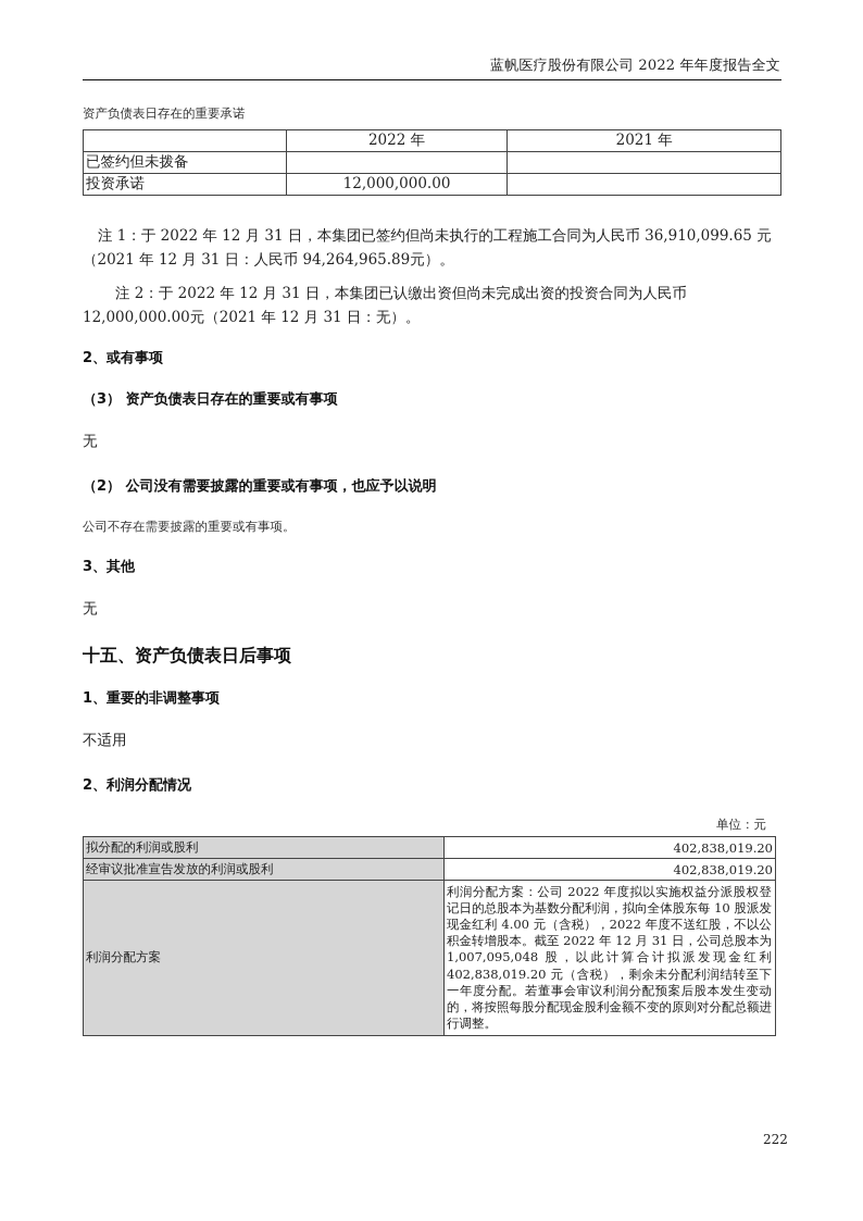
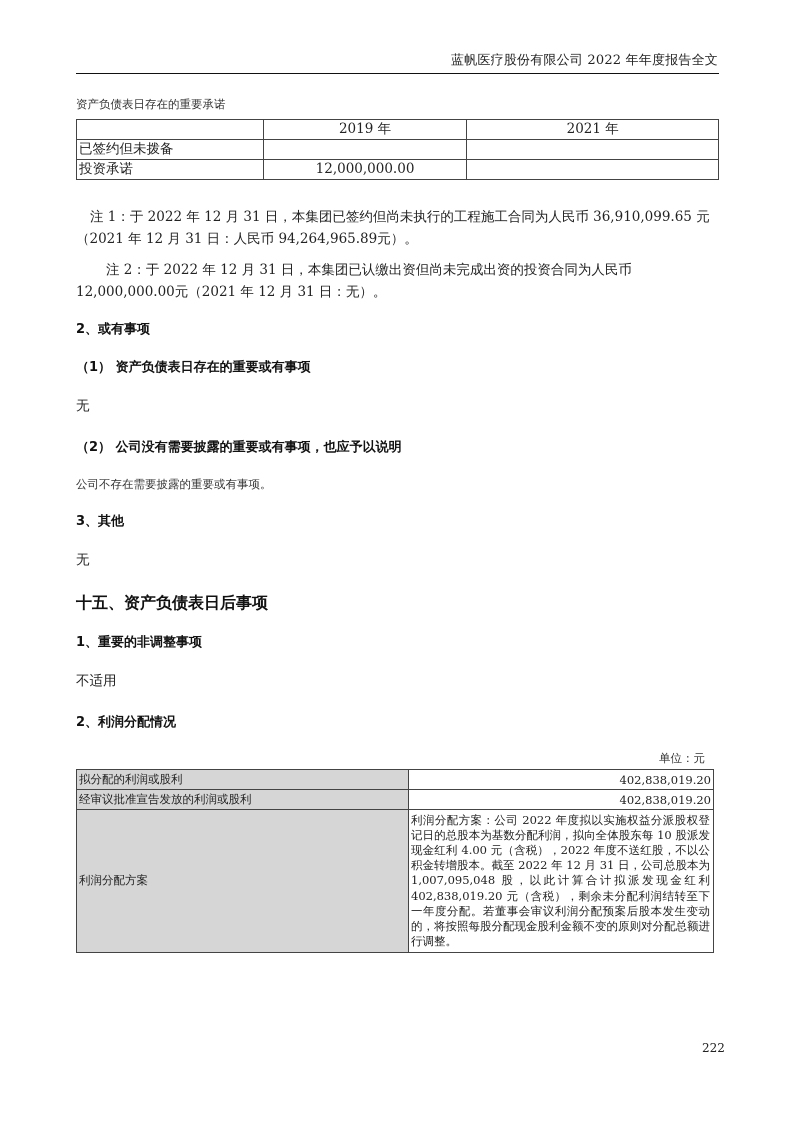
  蓝帆医疗股份有限公司 2022 年年度报告全文
  资产负债表日存在的重要承诺
- 	2022 年	2021 年
+ 	2019 年	2021 年
  已签约但未拨备
  投资承诺	12,000,000.00
  注 1：于 2022 年 12 月 31 日，本集团已签约但尚未执行的工程施工合同为人民币 36,910,099.65 元
  （2021 年 12 月 31 日：人民币 94,264,965.89元）。
  注 2：于 2022 年 12 月 31 日，本集团已认缴出资但尚未完成出资的投资合同为人民币
  12,000,000.00元（2021 年 12 月 31 日：无）。
  2、或有事项
- （3） 资产负债表日存在的重要或有事项
+ （1） 资产负债表日存在的重要或有事项
  无
  （2） 公司没有需要披露的重要或有事项，也应予以说明
  公司不存在需要披露的重要或有事项。
  3、其他
  无
  十五、资产负债表日后事项
  1、重要的非调整事项
  不适用
  2、利润分配情况
  单位：元
  拟分配的利润或股利	402,838,019.20
  经审议批准宣告发放的利润或股利	402,838,019.20
  利润分配方案	利润分配方案：公司 2022 年度拟以实施权益分派股权登记日的总股本为基数分配利润，拟向全体股东每 10 股派发现金红利 4.00 元（含税），2022 年度不送红股，不以公积金转增股本。截至 2022 年 12 月 31 日，公司总股本为 1,007,095,048 股，以此计算合计拟派发现金红利 402,838,019.20 元（含税），剩余未分配利润结转至下一年度分配。若董事会审议利润分配预案后股本发生变动的，将按照每股分配现金股利金额不变的原则对分配总额进行调整。
  222
